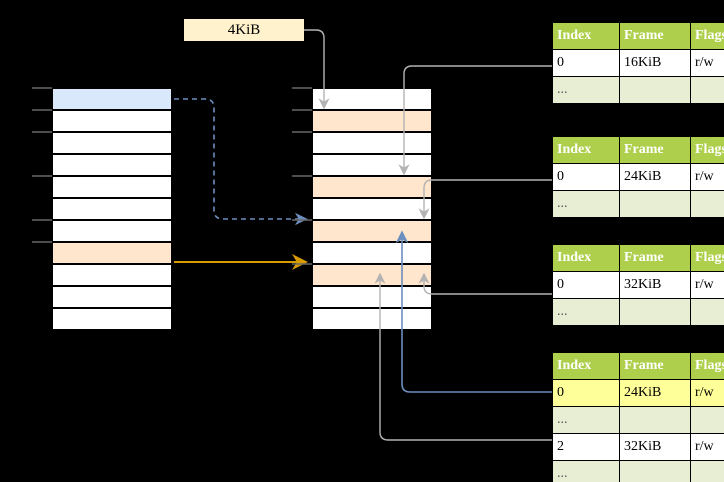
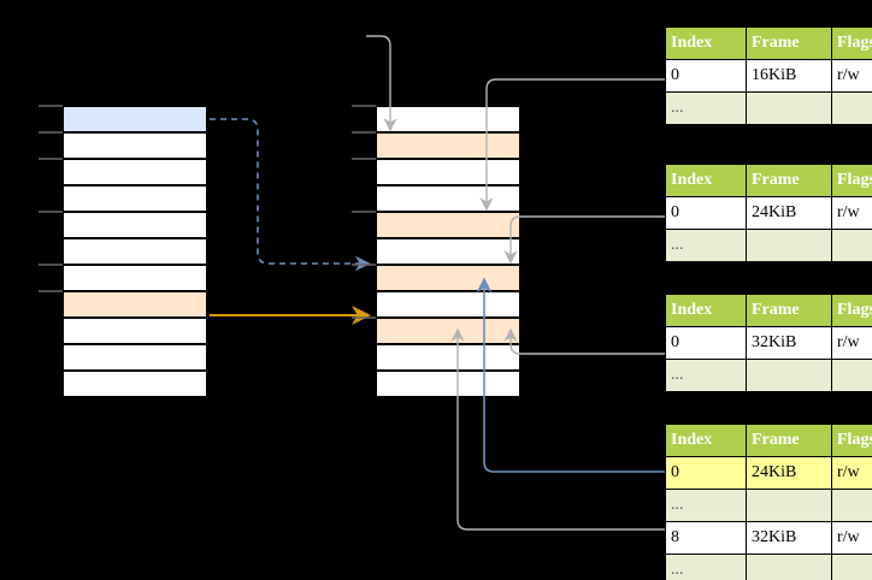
- 4KiB
  Index	Frame	Flag
  0	16KiB	r/w
  ...
  Index	Frame	Flag
  0	24KiB	r/w
  ...
  Index	Frame	Flag
  0	32KiB	r/w
  ...
  Index	Frame	Flag
  0	24KiB	r/w
  ...
- 2	32KiB	r/w
+ 8	32KiB	r/w
  ...
